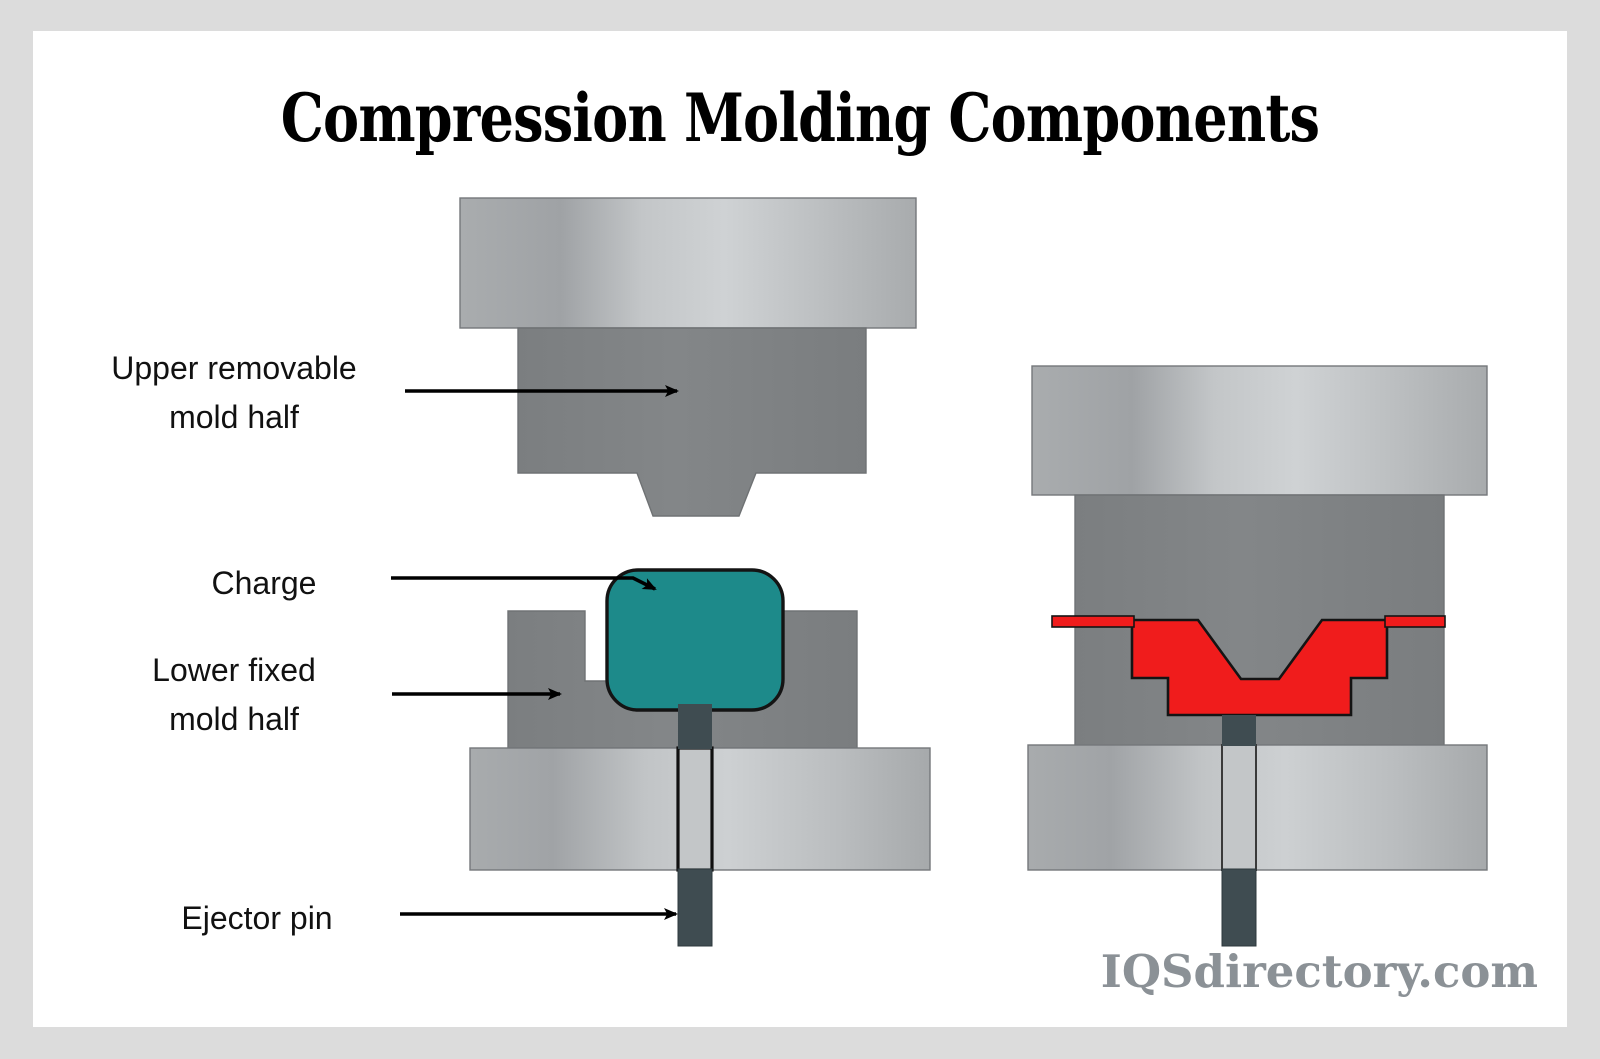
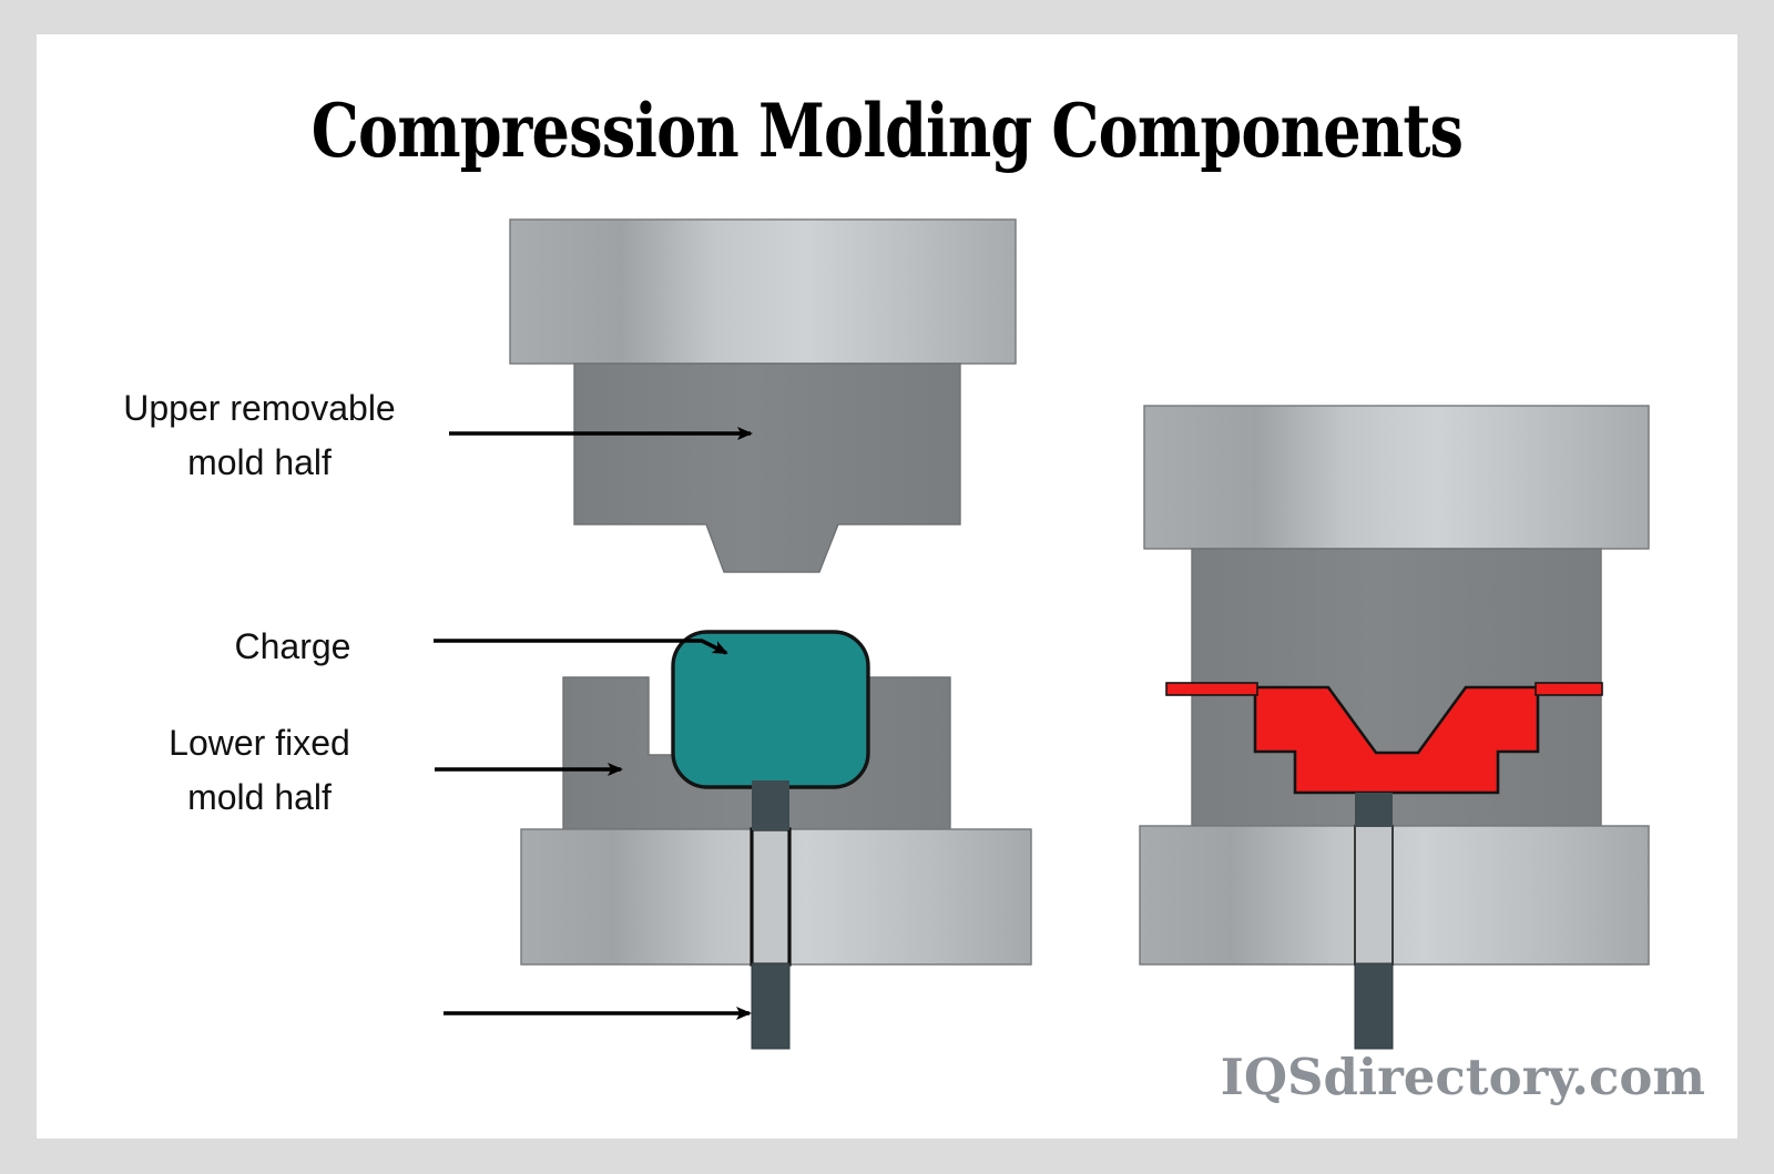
  Compression Molding Components
  Upper removable
  mold half
  Charge
  Lower fixed
  mold half
- Ejector pin
  IQSdirectory.com
